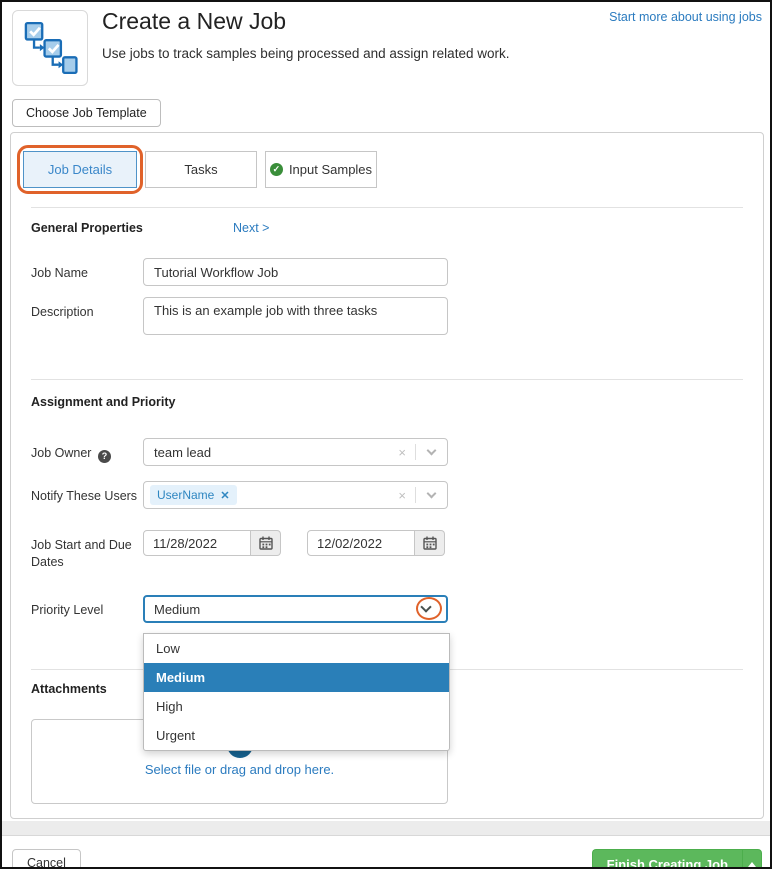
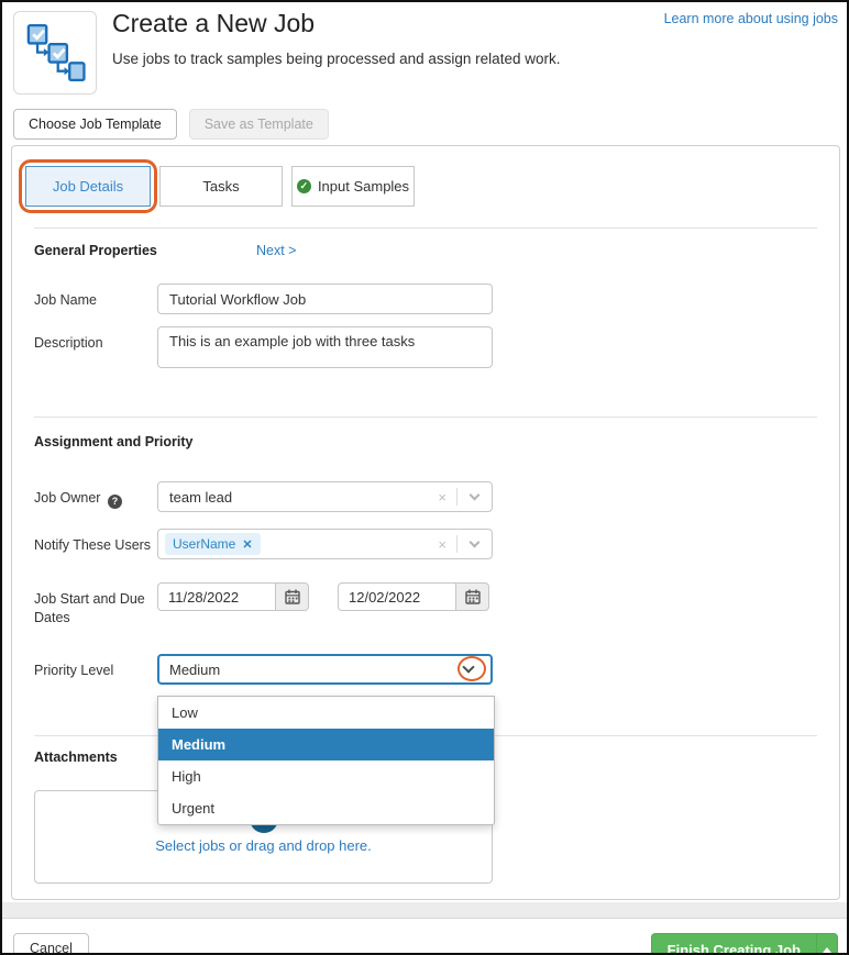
  Create a New Job
  Use jobs to track samples being processed and assign related work.
- Start more about using jobs
+ Learn more about using jobs
  Choose Job Template
+ Save as Template
  Job Details
  Tasks
  ✓
  Input Samples
  General Properties
  Next >
  Job Name
  Tutorial Workflow Job
  Description
  This is an example job with three tasks
  Assignment and Priority
  Job Owner ?
  team lead
  ×
  Notify These Users
  UserName
  ✕
  ×
  Job Start and Due Dates
  11/28/2022
  12/02/2022
  Priority Level
  Medium
  Low
  Medium
  High
  Urgent
  Attachments
- Select file or drag and drop here.
+ Select jobs or drag and drop here.
  Cancel
  Finish Creating Job
